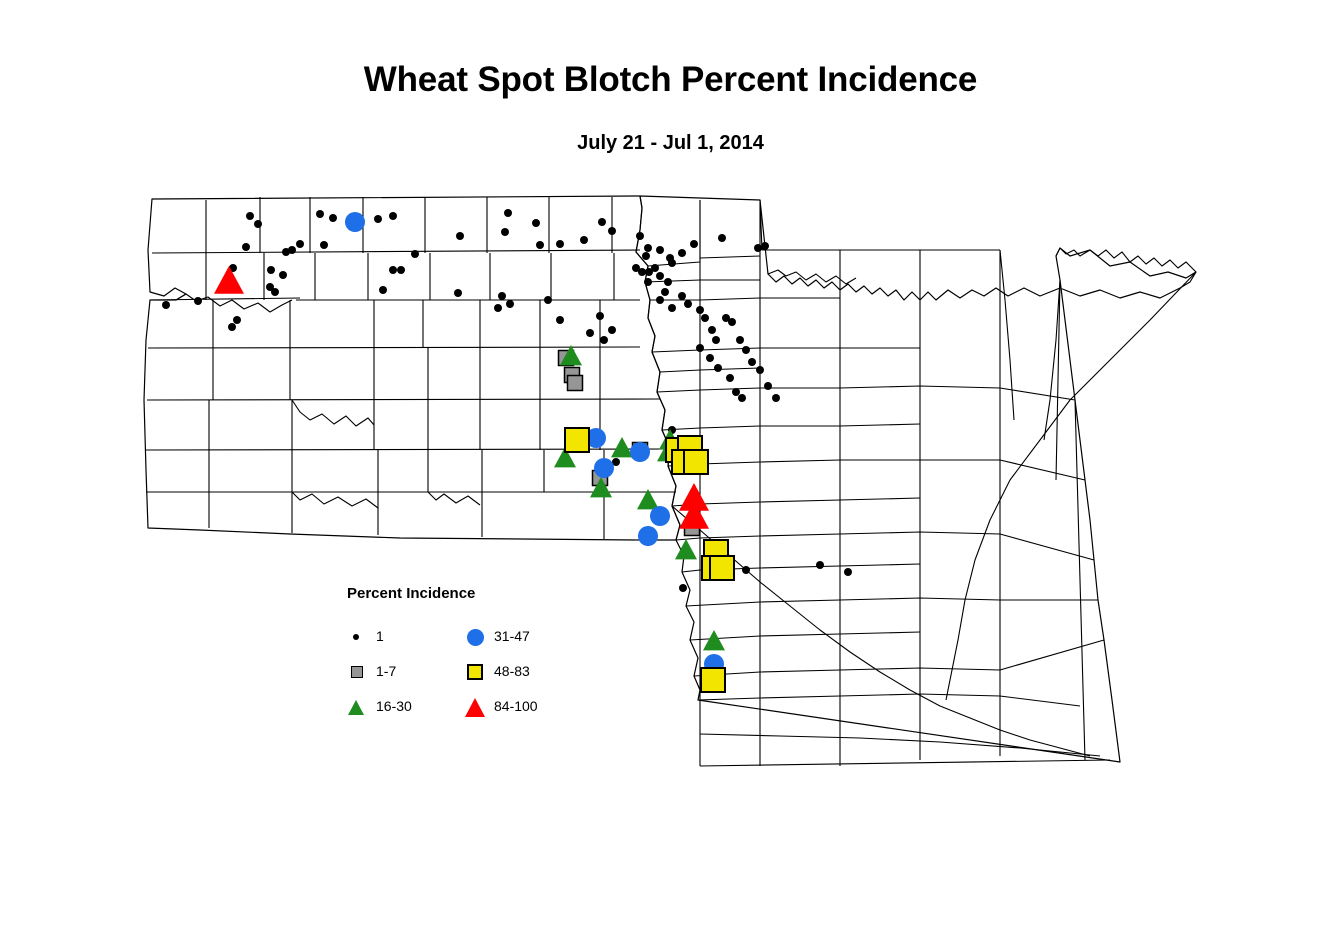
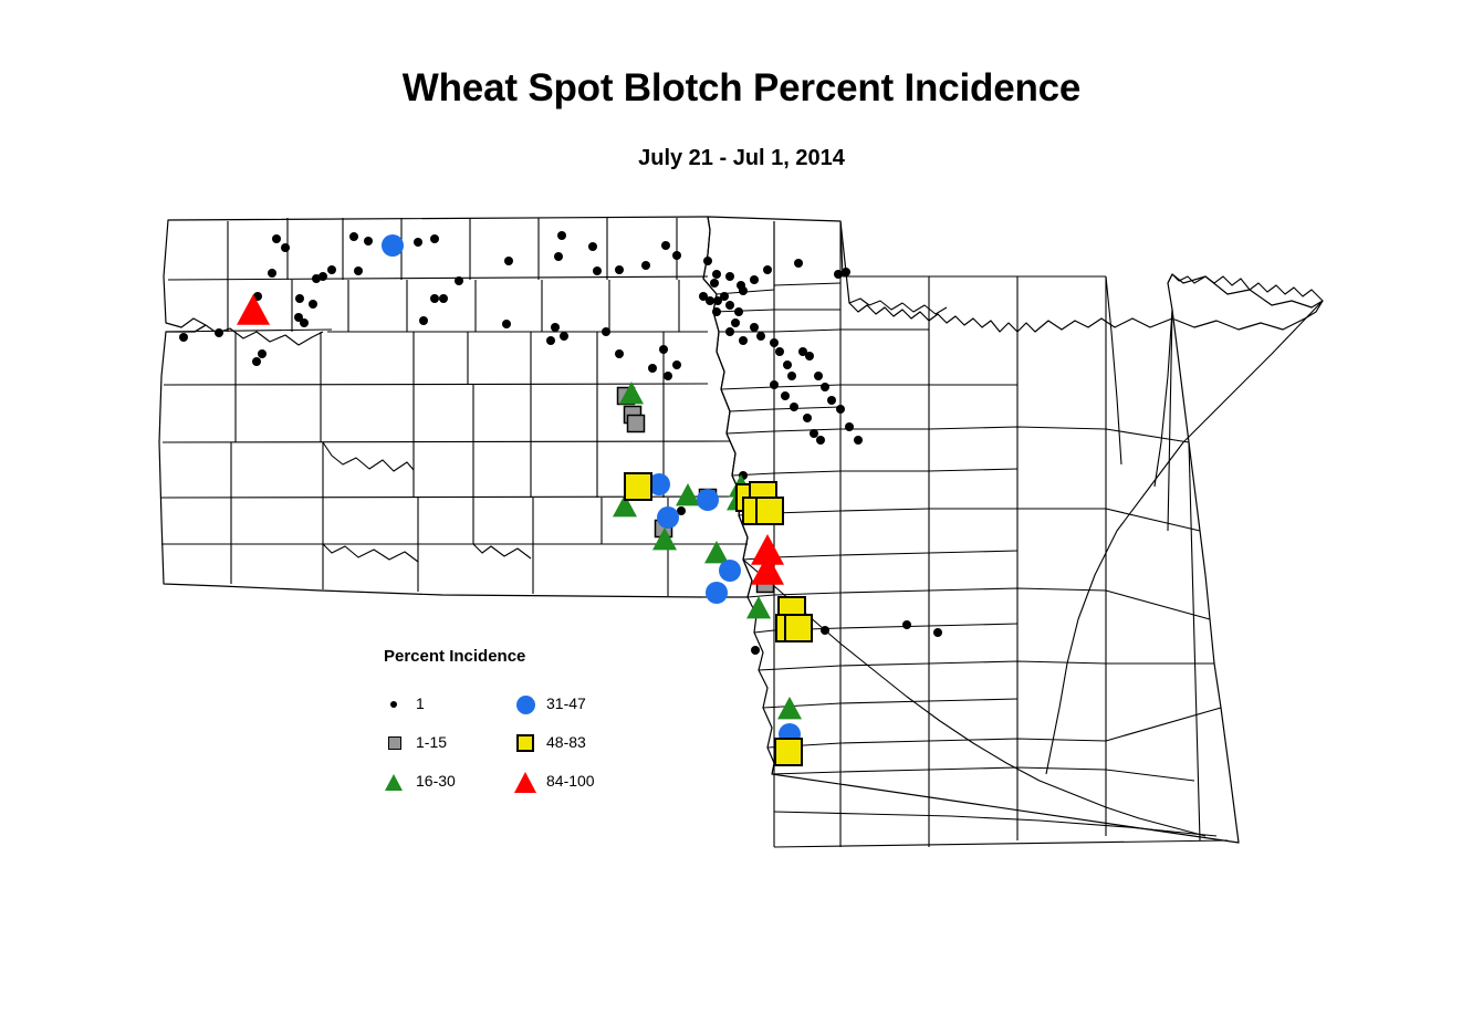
  Wheat Spot Blotch Percent Incidence
  July 21 - Jul 1, 2014
  Percent Incidence
  1
- 1-7
+ 1-15
  16-30
  31-47
  48-83
  84-100
